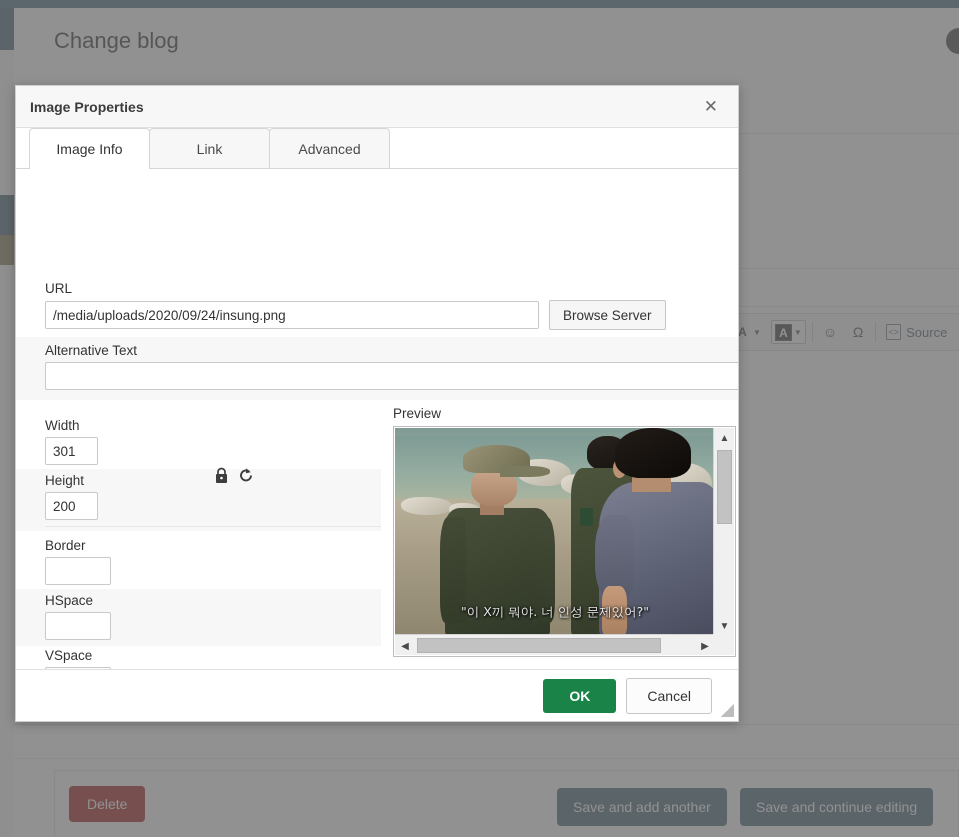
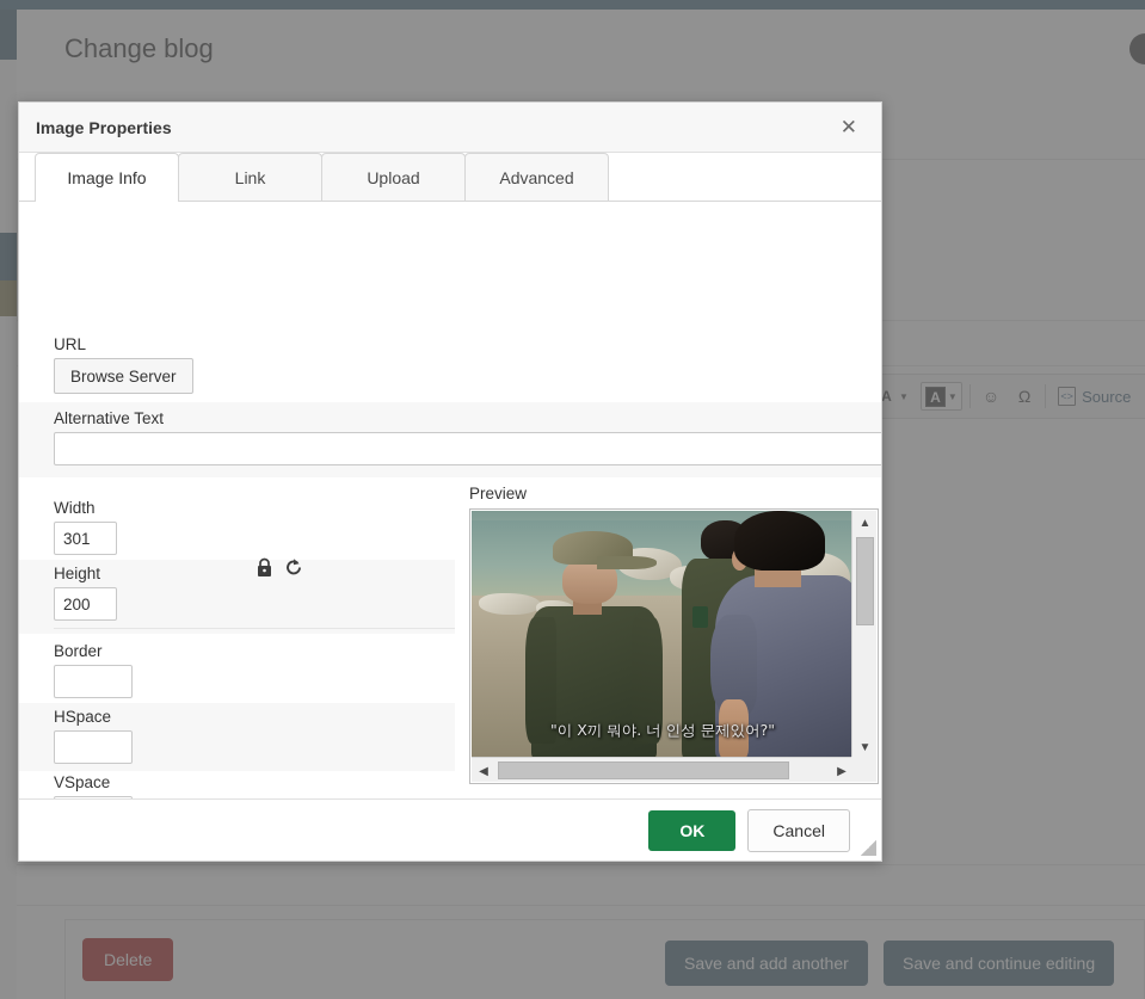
  Change blog
  A
  ▼
  A
  ▼
  ☺
  Ω
  <>
  Source
  Delete
  Save and add another
  Save and continue editing
  Image Properties
  ✕
  Image Info
  Link
+ Upload
  Advanced
  URL
- /media/uploads/2020/09/24/insung.png
  Browse Server
  Alternative Text
  Width
  301
  Height
  200
  Border
  HSpace
  VSpace
  Preview
  "이 X끼 뭐야. 너 인성 문제있어?"
  ▲
  ▼
  ◀
  ▶
  OK
  Cancel
